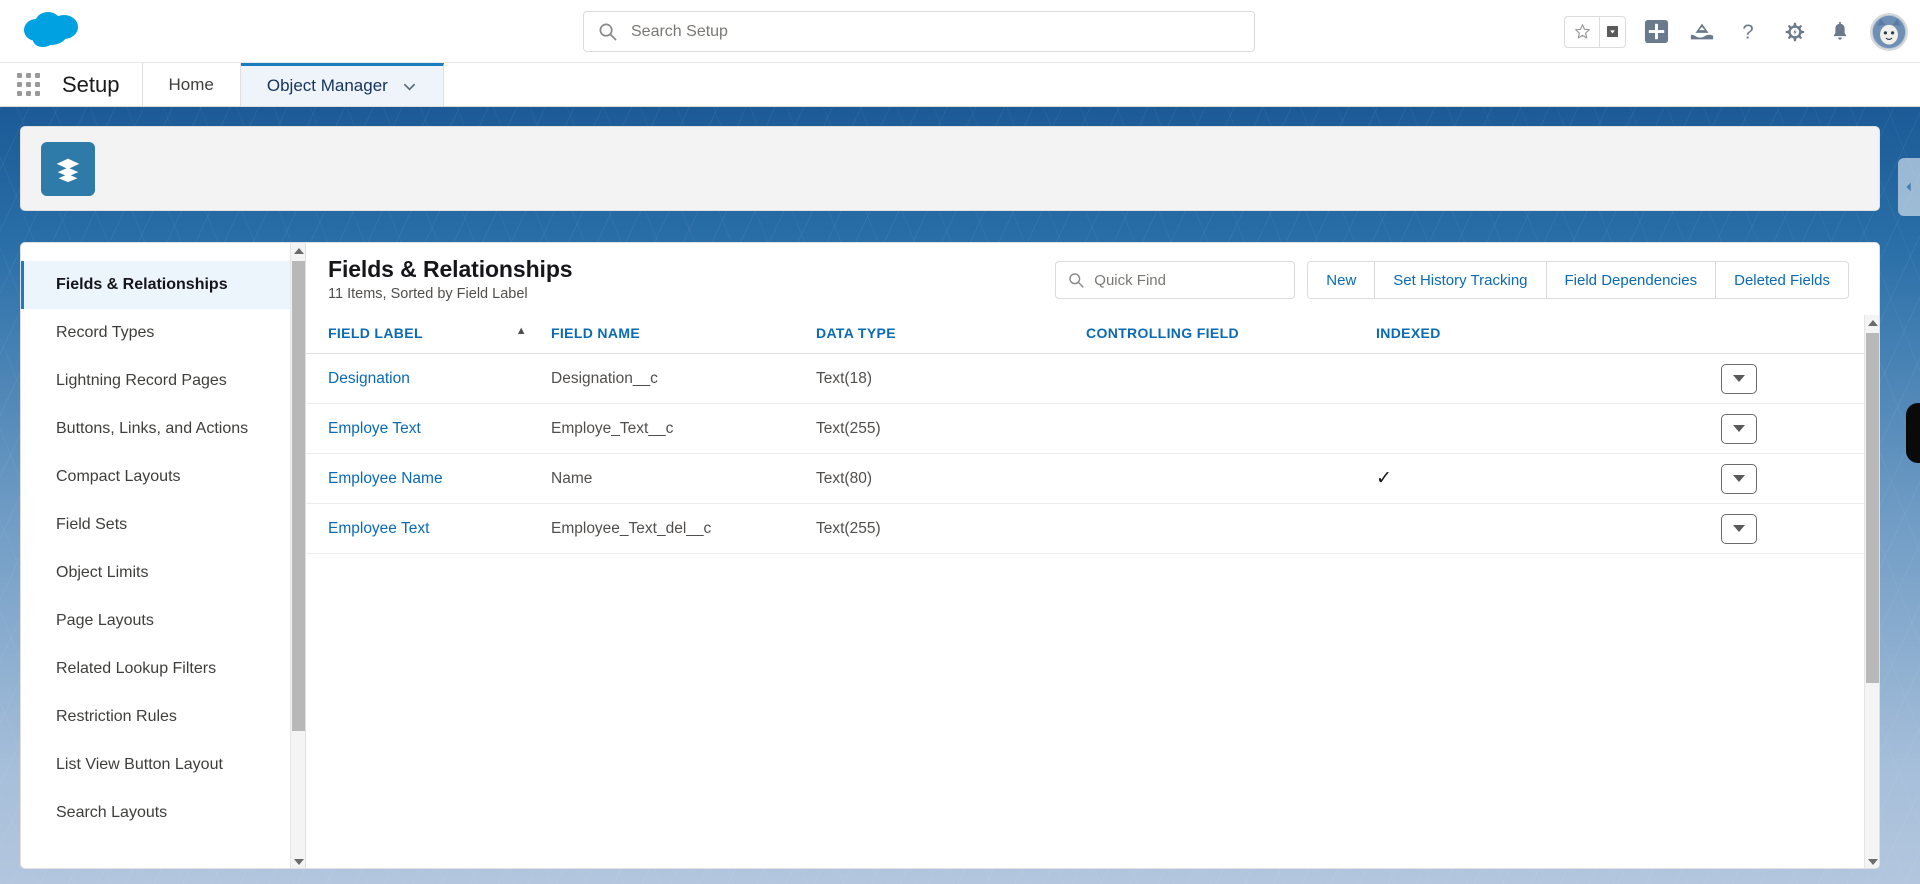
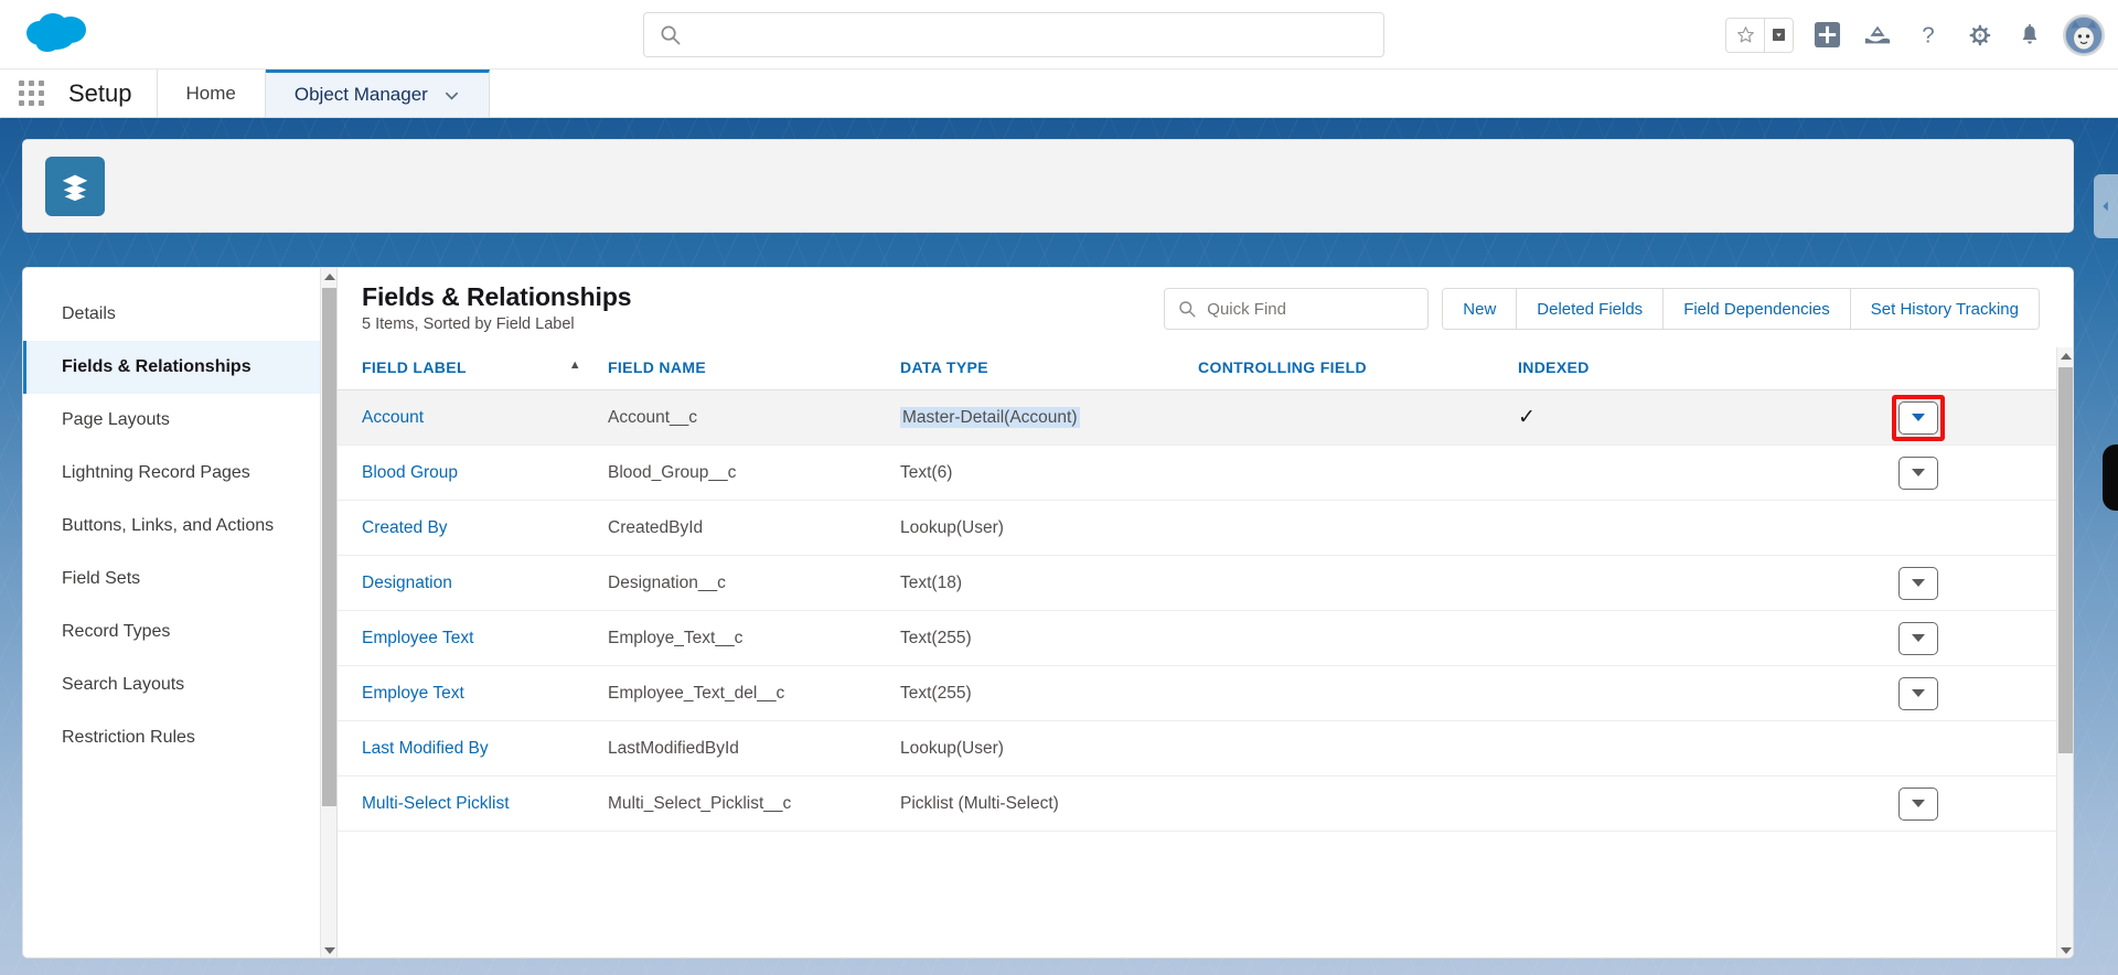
- Search Setup
  ?
  Setup
  Home
  Object Manager
+ Details
  Fields & Relationships
- Record Types
+ Page Layouts
  Lightning Record Pages
  Buttons, Links, and Actions
- Compact Layouts
  Field Sets
- Object Limits
- Page Layouts
+ Record Types
- Related Lookup Filters
- Restriction Rules
+ Search Layouts
- List View Button Layout
- Search Layouts
+ Restriction Rules
  Fields & Relationships
- 11 Items, Sorted by Field Label
+ 5 Items, Sorted by Field Label
  Quick Find
  New
- Set History Tracking
+ Deleted Fields
  Field Dependencies
- Deleted Fields
+ Set History Tracking
  FIELD LABEL ▲	FIELD NAME	DATA TYPE	CONTROLLING FIELD	INDEXED
+ Account	Account__c	Master-Detail(Account)		✓
+ Blood Group	Blood_Group__c	Text(6)
+ Created By	CreatedById	Lookup(User)
  Designation	Designation__c	Text(18)
- Employe Text	Employe_Text__c	Text(255)
+ Employee Text	Employe_Text__c	Text(255)
- Employee Name	Name	Text(80)		✓
- Employee Text	Employee_Text_del__c	Text(255)
+ Employe Text	Employee_Text_del__c	Text(255)
+ Last Modified By	LastModifiedById	Lookup(User)
+ Multi-Select Picklist	Multi_Select_Picklist__c	Picklist (Multi-Select)
